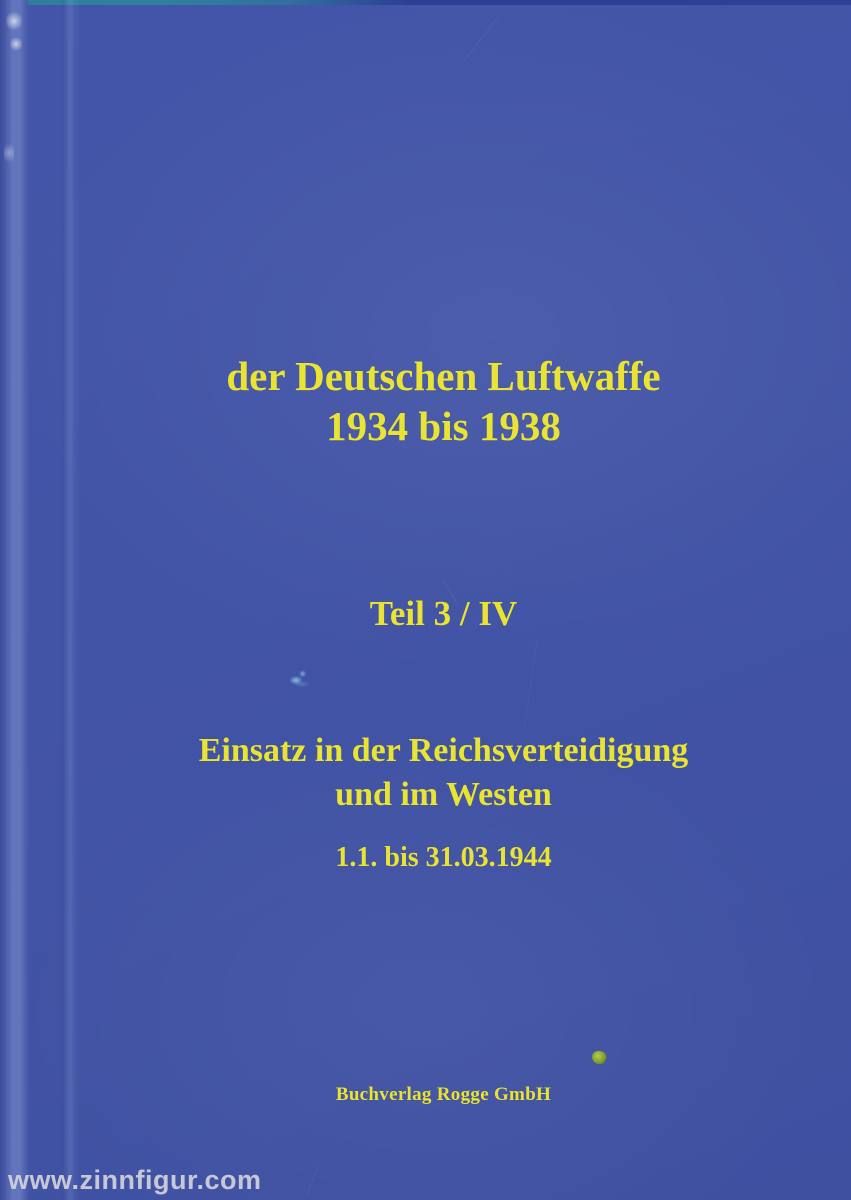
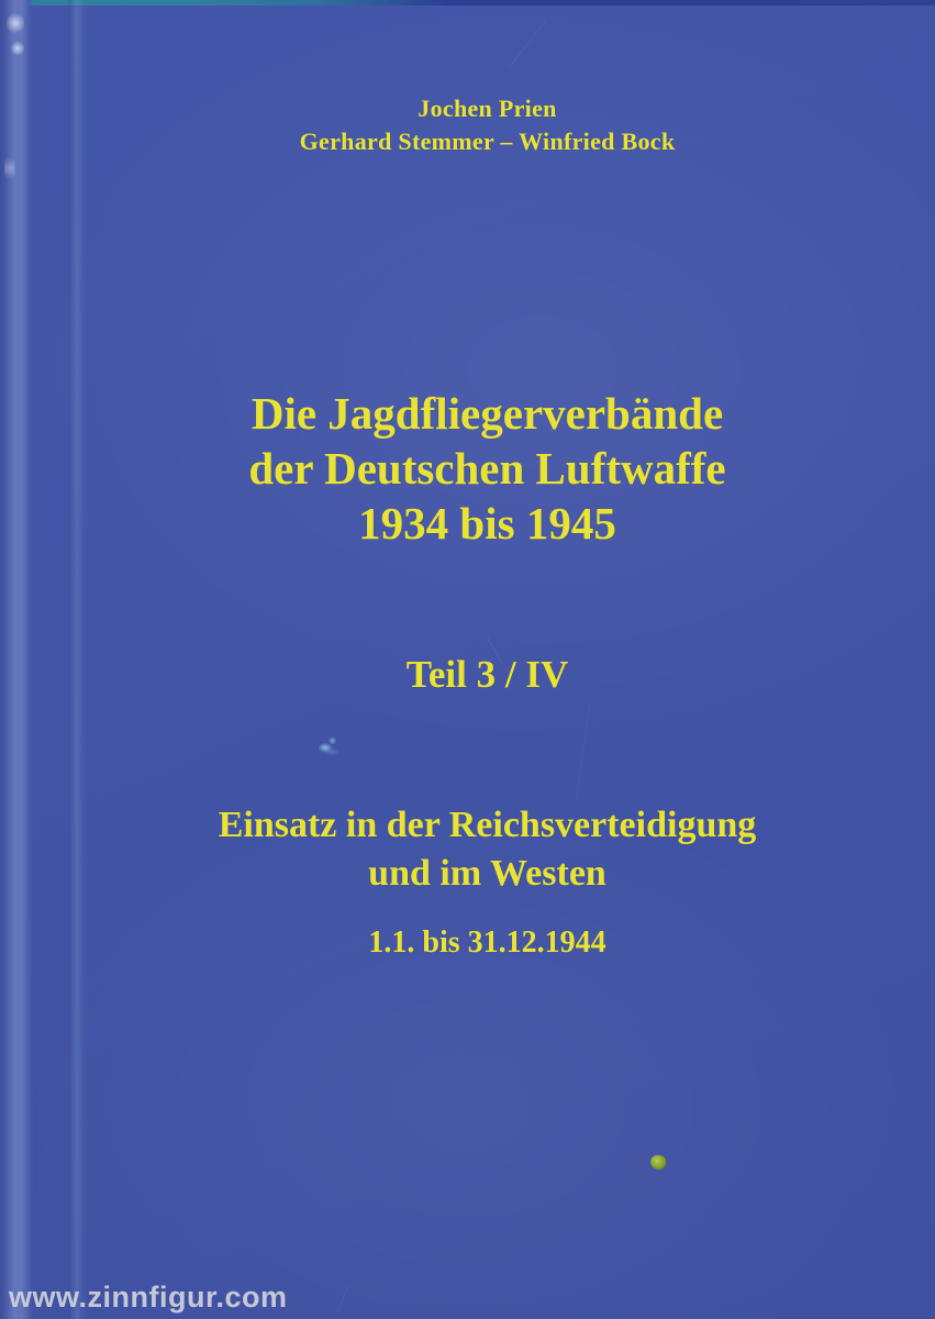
+ Jochen Prien
+ Gerhard Stemmer – Winfried Bock
+ Die Jagdfliegerverbände
  der Deutschen Luftwaffe
- 1934 bis 1938
+ 1934 bis 1945
  Teil 3 / IV
  Einsatz in der Reichsverteidigung
  und im Westen
- 1.1. bis 31.03.1944
+ 1.1. bis 31.12.1944
- Buchverlag Rogge GmbH
  www.zinnfigur.com
